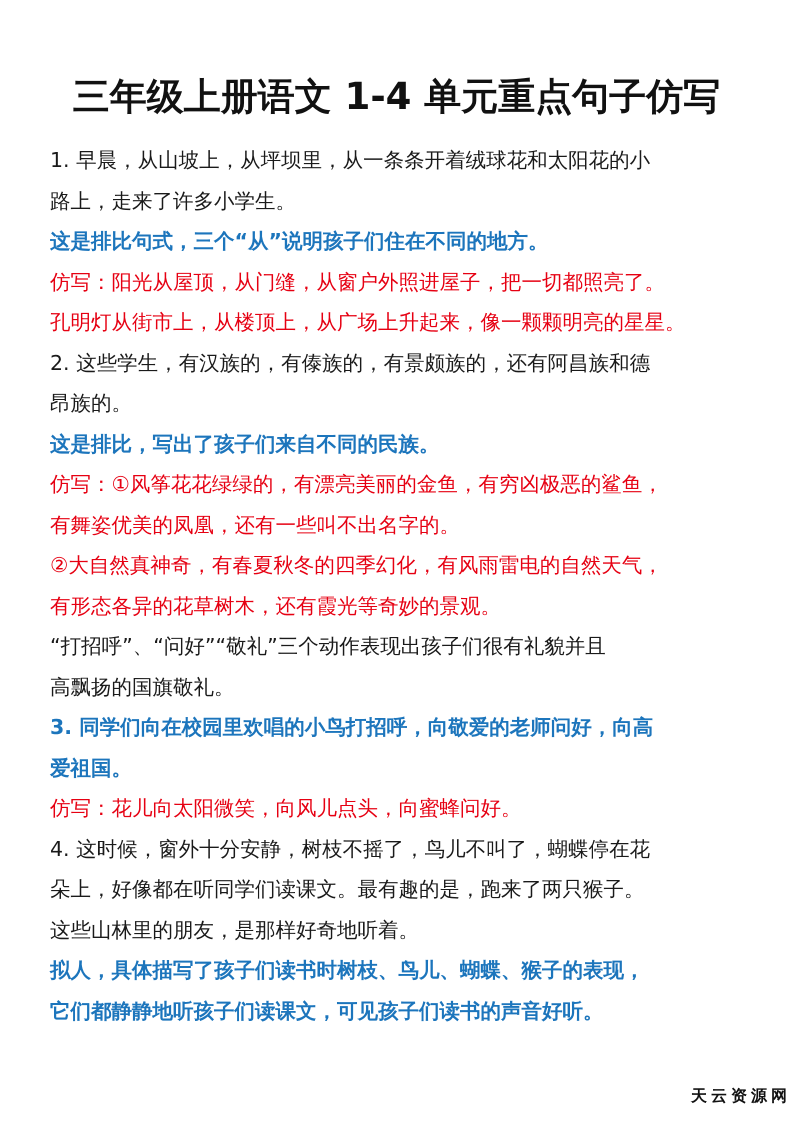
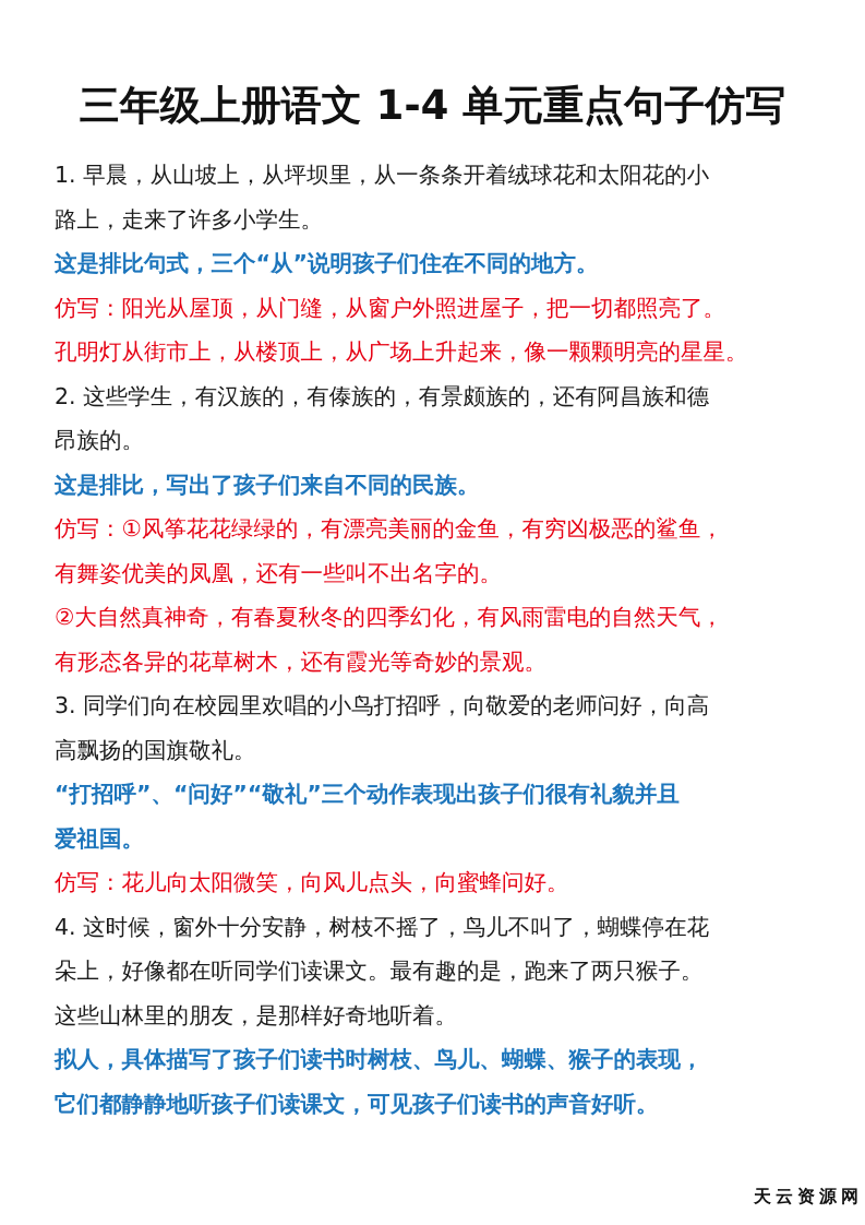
  三年级上册语文 1-4 单元重点句子仿写
  1. 早晨，从山坡上，从坪坝里，从一条条开着绒球花和太阳花的小
  路上，走来了许多小学生。
  这是排比句式，三个“从”说明孩子们住在不同的地方。
  仿写：阳光从屋顶，从门缝，从窗户外照进屋子，把一切都照亮了。
  孔明灯从街市上，从楼顶上，从广场上升起来，像一颗颗明亮的星星。
  2. 这些学生，有汉族的，有傣族的，有景颇族的，还有阿昌族和德
  昂族的。
  这是排比，写出了孩子们来自不同的民族。
  仿写：①风筝花花绿绿的，有漂亮美丽的金鱼，有穷凶极恶的鲨鱼，
  有舞姿优美的凤凰，还有一些叫不出名字的。
  ②大自然真神奇，有春夏秋冬的四季幻化，有风雨雷电的自然天气，
  有形态各异的花草树木，还有霞光等奇妙的景观。
- “打招呼”、“问好”“敬礼”三个动作表现出孩子们很有礼貌并且
+ 3. 同学们向在校园里欢唱的小鸟打招呼，向敬爱的老师问好，向高
  高飘扬的国旗敬礼。
- 3. 同学们向在校园里欢唱的小鸟打招呼，向敬爱的老师问好，向高
+ “打招呼”、“问好”“敬礼”三个动作表现出孩子们很有礼貌并且
  爱祖国。
  仿写：花儿向太阳微笑，向风儿点头，向蜜蜂问好。
  4. 这时候，窗外十分安静，树枝不摇了，鸟儿不叫了，蝴蝶停在花
  朵上，好像都在听同学们读课文。最有趣的是，跑来了两只猴子。
  这些山林里的朋友，是那样好奇地听着。
  拟人，具体描写了孩子们读书时树枝、鸟儿、蝴蝶、猴子的表现，
  它们都静静地听孩子们读课文，可见孩子们读书的声音好听。
  天云资源网
